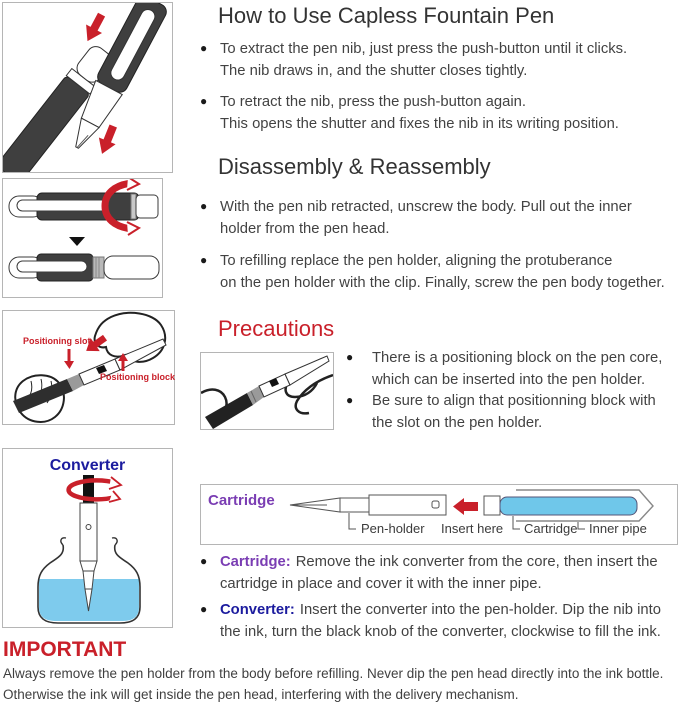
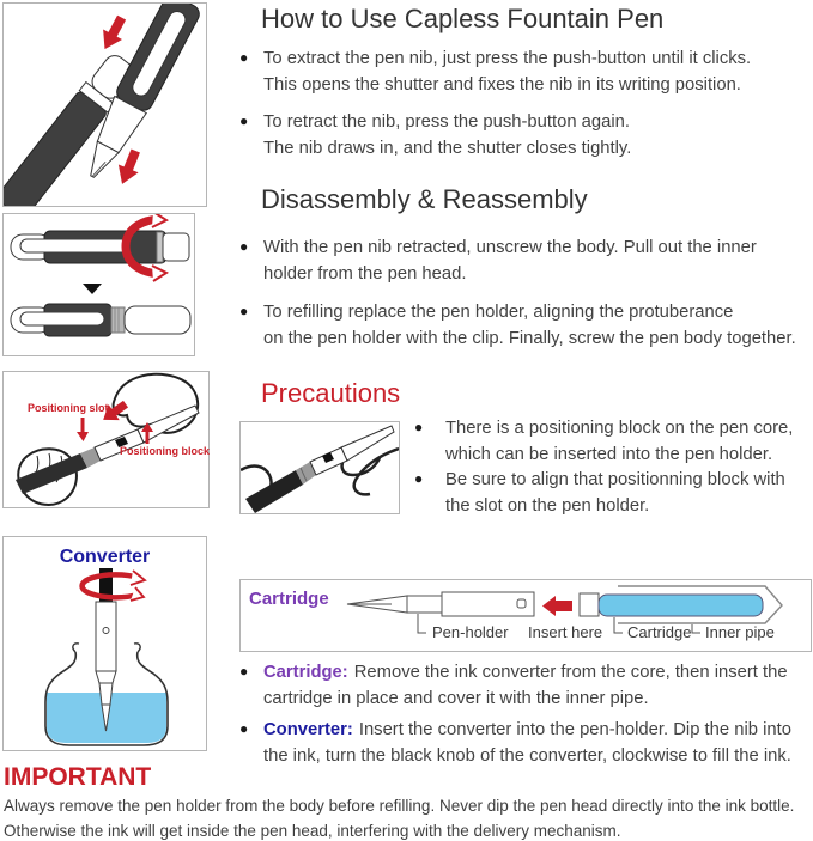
  Positioning slot
  Positioning block
  Converter
  How to Use Capless Fountain Pen
  ●
  To extract the pen nib, just press the push-button until it clicks.
- The nib draws in, and the shutter closes tightly.
+ This opens the shutter and fixes the nib in its writing position.
  ●
  To retract the nib, press the push-button again.
- This opens the shutter and fixes the nib in its writing position.
+ The nib draws in, and the shutter closes tightly.
  Disassembly & Reassembly
  ●
  With the pen nib retracted, unscrew the body. Pull out the inner
  holder from the pen head.
  ●
  To refilling replace the pen holder, aligning the protuberance
  on the pen holder with the clip. Finally, screw the pen body together.
  Precautions
  ●
  There is a positioning block on the pen core,
  which can be inserted into the pen holder.
  ●
  Be sure to align that positionning block with
  the slot on the pen holder.
  Cartridge
  Pen-holder
  Insert here
  Cartridge
  Inner pipe
  ●
  Cartridge: Remove the ink converter from the core, then insert the
  cartridge in place and cover it with the inner pipe.
  ●
  Converter: Insert the converter into the pen-holder. Dip the nib into
  the ink, turn the black knob of the converter, clockwise to fill the ink.
  IMPORTANT
  Always remove the pen holder from the body before refilling. Never dip the pen head directly into the ink bottle.
  Otherwise the ink will get inside the pen head, interfering with the delivery mechanism.
